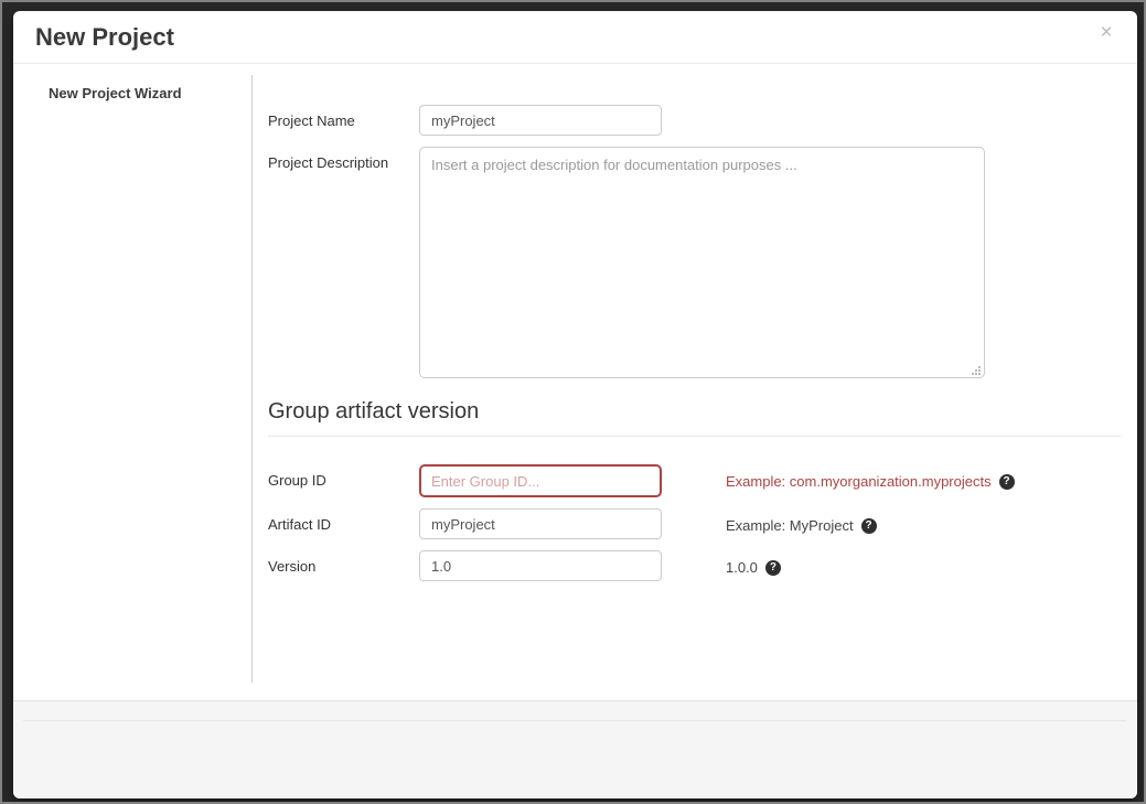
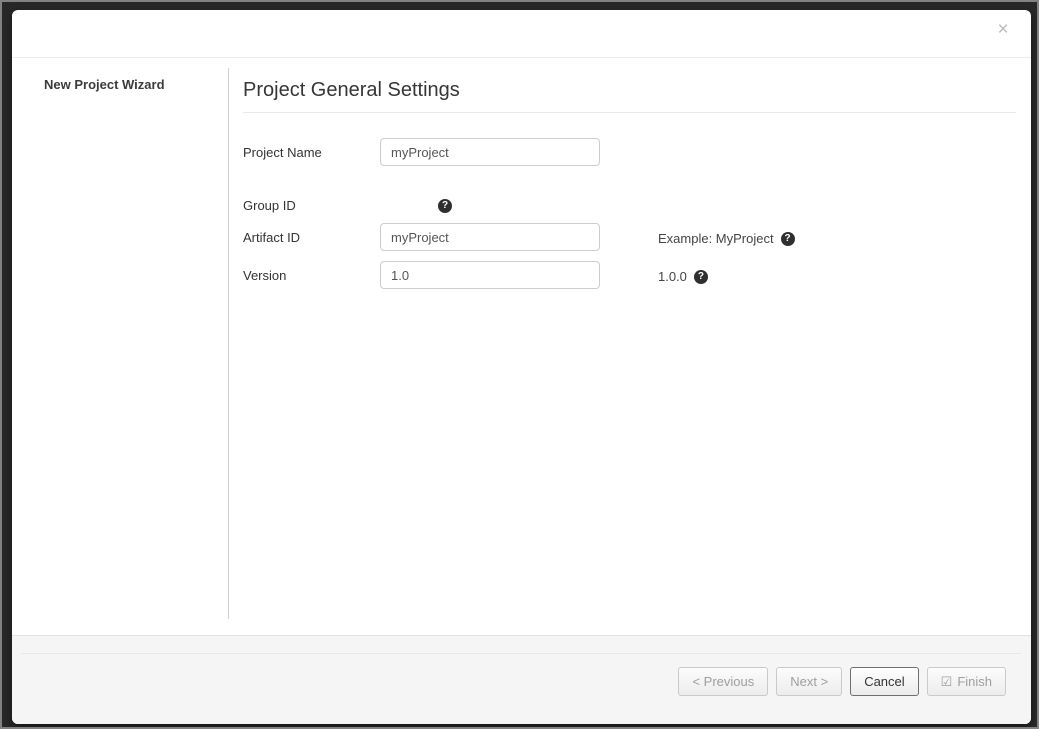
- New Project
  ×
  New Project Wizard
+ Project General Settings
  Project Name
  myProject
- Project Description
- Insert a project description for documentation purposes ...
- Group artifact version
  Group ID
- Enter Group ID...
- Example: com.myorganization.myprojects
  ?
  Artifact ID
  myProject
  Example: MyProject
  ?
  Version
  1.0
  1.0.0
  ?
+ < Previous
+ Next >
+ Cancel
+ ☑
+ Finish
